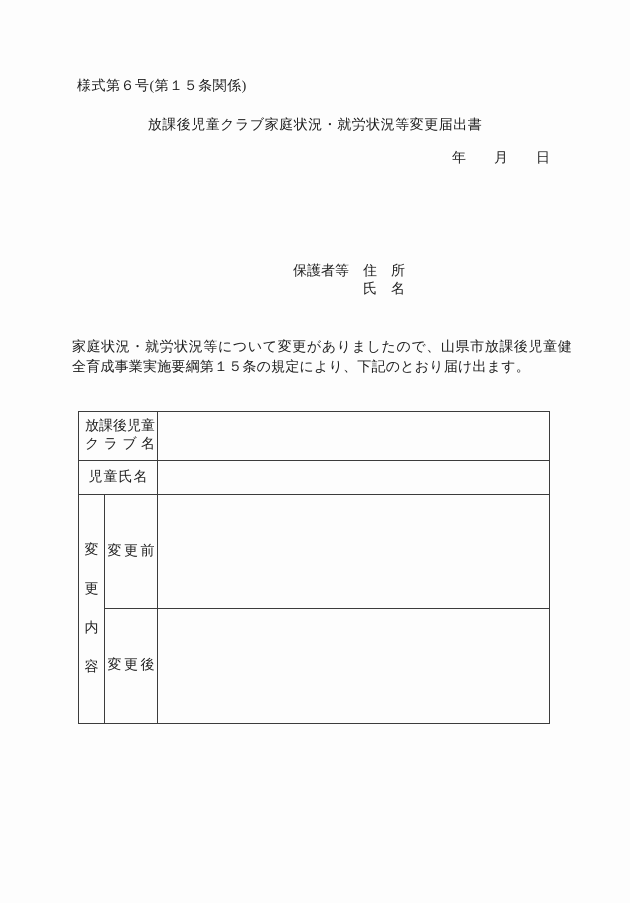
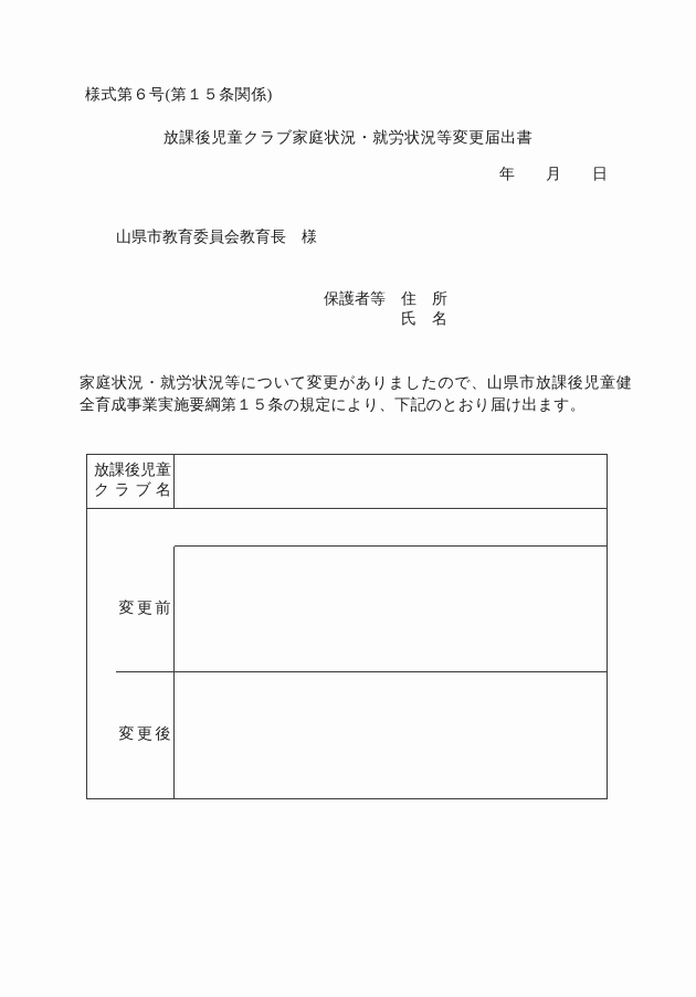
  様式第６号(第１５条関係)
  放課後児童クラブ家庭状況・就労状況等変更届出書
  年 月 日
+ 山県市教育委員会教育長 様
  保護者等
  住 所
  氏 名
  家庭状況・就労状況等について変更がありましたので、山県市放課後児童健 全育成事業実施要綱第１５条の規定により、下記のとおり届け出ます。
  放課後児童
  クラブ名
- 児童氏名
- 変
- 更
- 内
- 容
  変更前
  変更後
